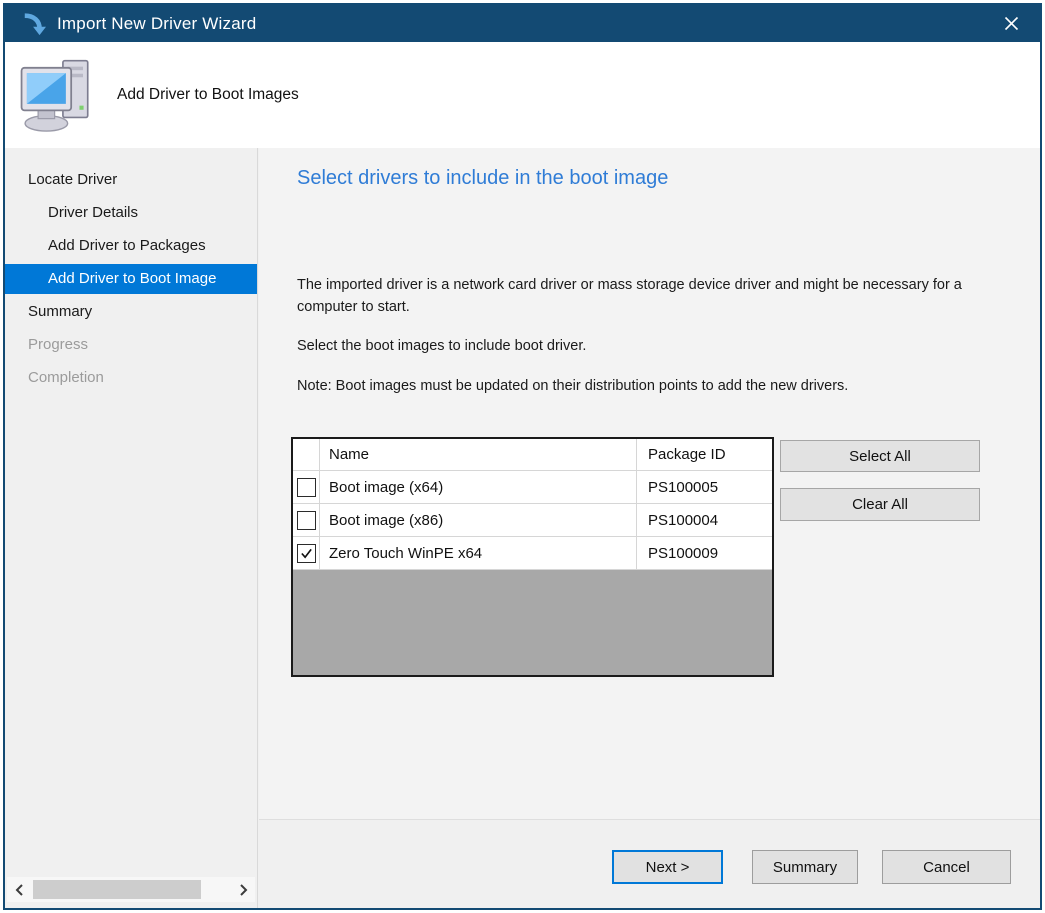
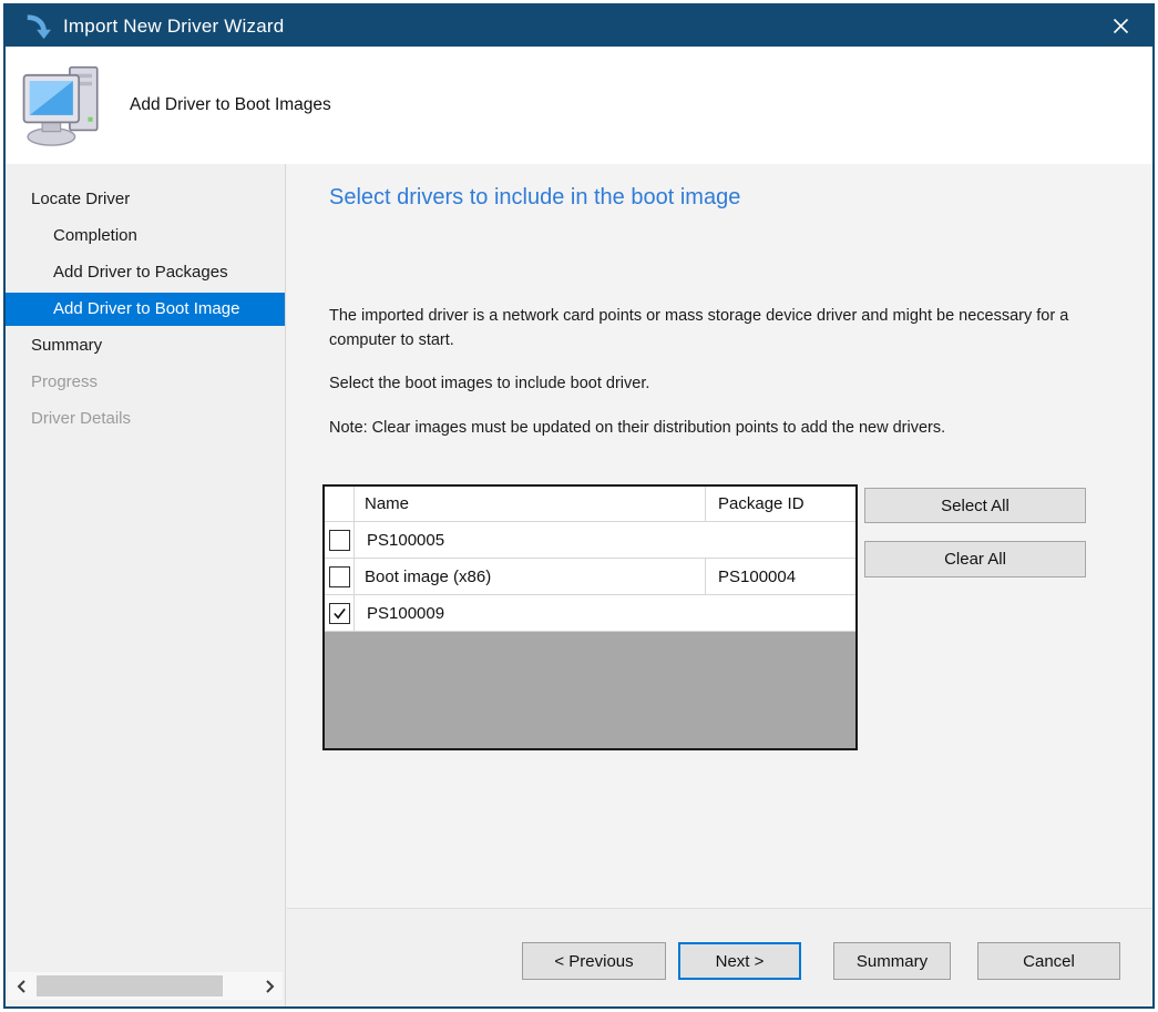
  Import New Driver Wizard
  Add Driver to Boot Images
  Locate Driver
- Driver Details
+ Completion
  Add Driver to Packages
  Add Driver to Boot Image
  Summary
  Progress
- Completion
+ Driver Details
  Select drivers to include in the boot image
- The imported driver is a network card driver or mass storage device driver and might be necessary for a computer to start.
+ The imported driver is a network card points or mass storage device driver and might be necessary for a computer to start.
  Select the boot images to include boot driver.
- Note: Boot images must be updated on their distribution points to add the new drivers.
+ Note: Clear images must be updated on their distribution points to add the new drivers.
  Name
  Package ID
- Boot image (x64)
  PS100005
  Boot image (x86)
  PS100004
- Zero Touch WinPE x64
  PS100009
  Select All
  Clear All
+ < Previous
  Next >
  Summary
  Cancel
